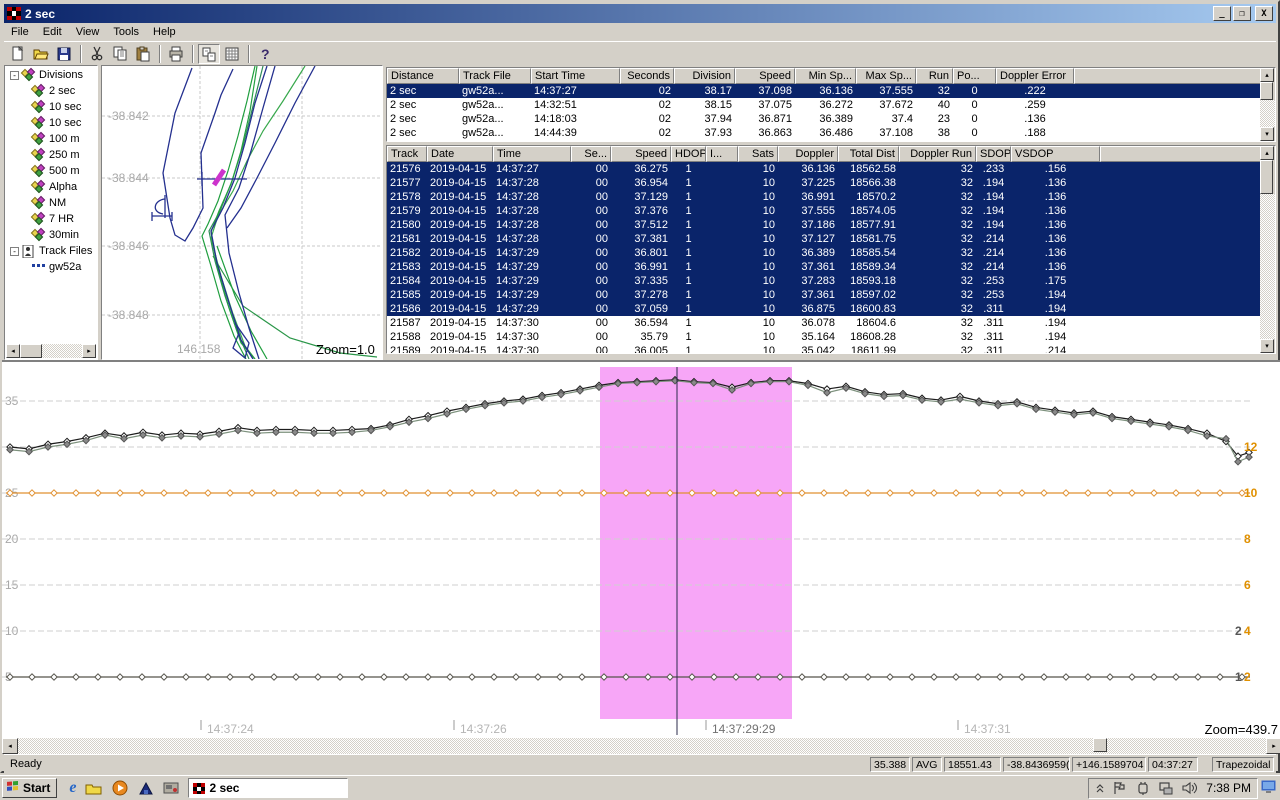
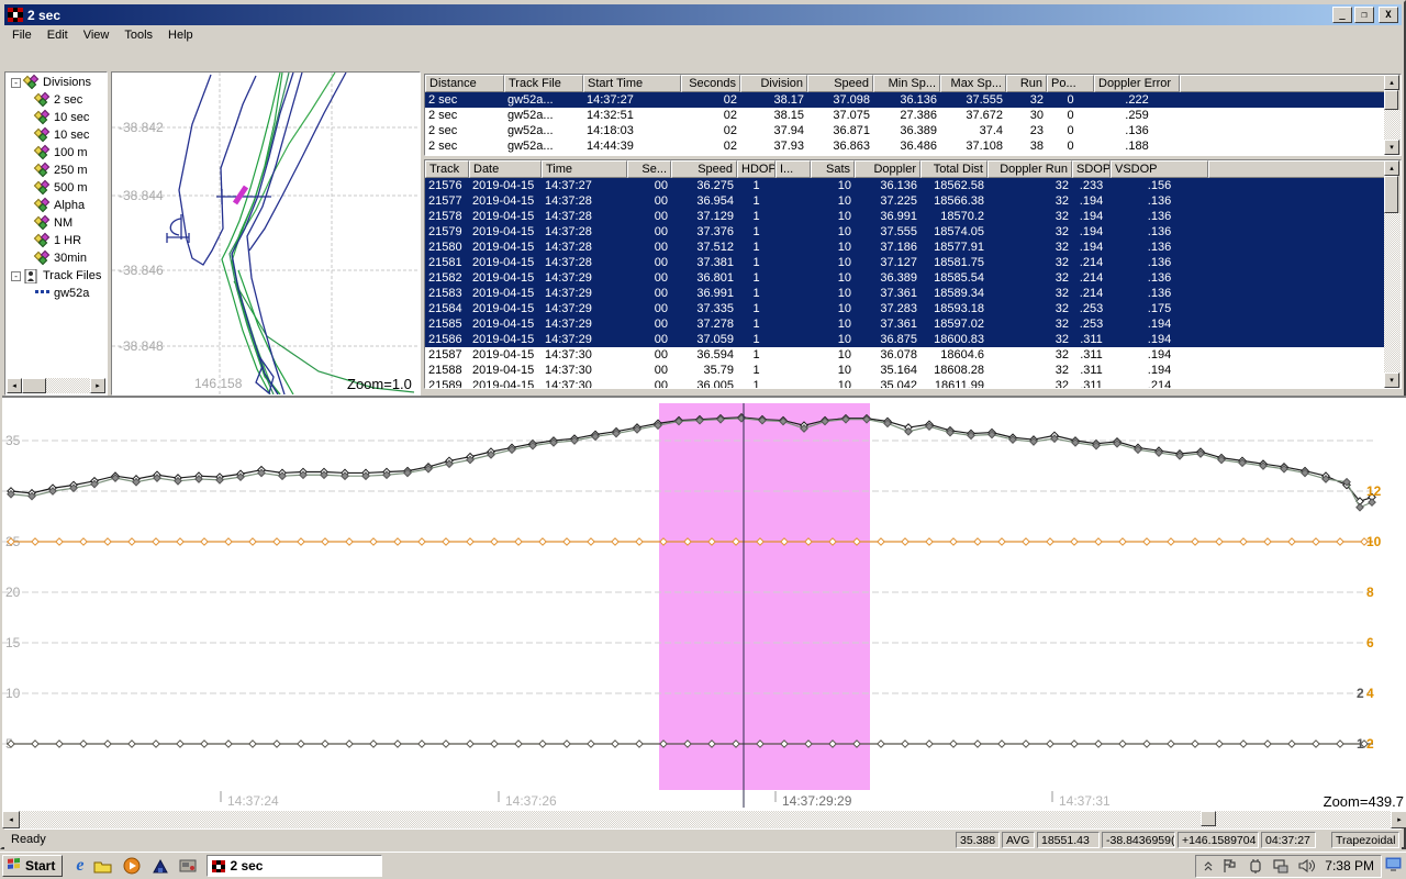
  2 sec
  _
  ❐
  X
  File
  Edit
  View
  Tools
  Help
- ?
  -
  Divisions
  2 sec
  10 sec
  10 sec
  100 m
  250 m
  500 m
  Alpha
  NM
- 7 HR
+ 1 HR
  30min
  -
  Track Files
  gw52a
  -38.842
  -38.844
  -38.846
  -38.848
  146.158
  Zoom=1.0
  Distance
  Track File
  Start Time
  Seconds
  Division
  Speed
  Min Sp...
  Max Sp...
  Run
  Po...
  Doppler Error
  2 sec
  gw52a...
  14:37:27
  02
  38.17
  37.098
  36.136
  37.555
  32
  0
  .222
  2 sec
  gw52a...
  14:32:51
  02
  38.15
  37.075
- 36.272
+ 27.386
  37.672
- 40
+ 30
  0
  .259
  2 sec
  gw52a...
  14:18:03
  02
  37.94
  36.871
  36.389
  37.4
  23
  0
  .136
  2 sec
  gw52a...
  14:44:39
  02
  37.93
  36.863
  36.486
  37.108
  38
  0
  .188
  Track
  Date
  Time
  Se...
  Speed
  HDOP
  I...
  Sats
  Doppler
  Total Dist
  Doppler Run
  SDOP
  VSDOP
  21576
  2019-04-15
  14:37:27
  00
  36.275
  1
  10
  36.136
  18562.58
  32
  .233
  .156
  21577
  2019-04-15
  14:37:28
  00
  36.954
  1
  10
  37.225
  18566.38
  32
  .194
  .136
  21578
  2019-04-15
  14:37:28
  00
  37.129
  1
  10
  36.991
  18570.2
  32
  .194
  .136
  21579
  2019-04-15
  14:37:28
  00
  37.376
  1
  10
  37.555
  18574.05
  32
  .194
  .136
  21580
  2019-04-15
  14:37:28
  00
  37.512
  1
  10
  37.186
  18577.91
  32
  .194
  .136
  21581
  2019-04-15
  14:37:28
  00
  37.381
  1
  10
  37.127
  18581.75
  32
  .214
  .136
  21582
  2019-04-15
  14:37:29
  00
  36.801
  1
  10
  36.389
  18585.54
  32
  .214
  .136
  21583
  2019-04-15
  14:37:29
  00
  36.991
  1
  10
  37.361
  18589.34
  32
  .214
  .136
  21584
  2019-04-15
  14:37:29
  00
  37.335
  1
  10
  37.283
  18593.18
  32
  .253
  .175
  21585
  2019-04-15
  14:37:29
  00
  37.278
  1
  10
  37.361
  18597.02
  32
  .253
  .194
  21586
  2019-04-15
  14:37:29
  00
  37.059
  1
  10
  36.875
  18600.83
  32
  .311
  .194
  21587
  2019-04-15
  14:37:30
  00
  36.594
  1
  10
  36.078
  18604.6
  32
  .311
  .194
  21588
  2019-04-15
  14:37:30
  00
  35.79
  1
  10
  35.164
  18608.28
  32
  .311
  .194
  21589
  2019-04-15
  14:37:30
  00
  36.005
  1
  10
  35.042
  18611.99
  32
  .311
  .214
  12
  10
  8
  6
  2
  4
  1
  2
  14:37:24
  14:37:26
  14:37:29:29
  14:37:31
  Zoom=439.7
  Ready
  35.388
  AVG
  18551.43
  -38.8436959(
  +146.1589704
  04:37:27
  Trapezoidal
  Start
  e
  2 sec
  7:38 PM
